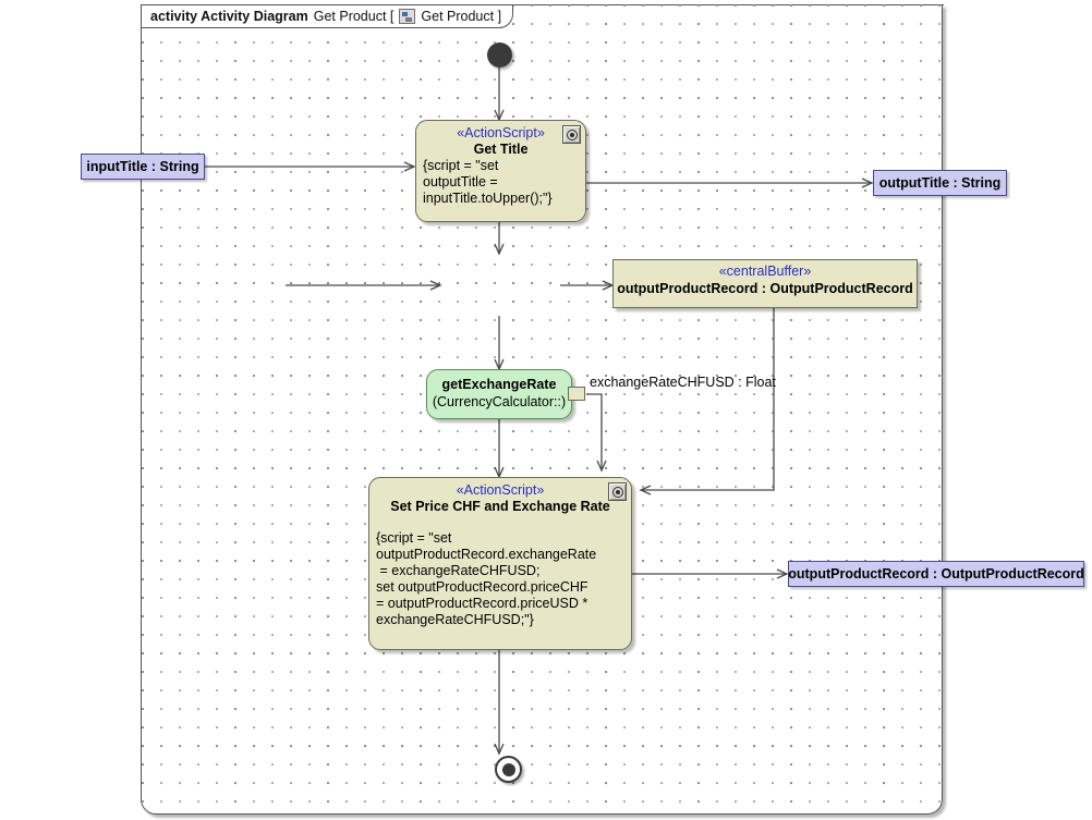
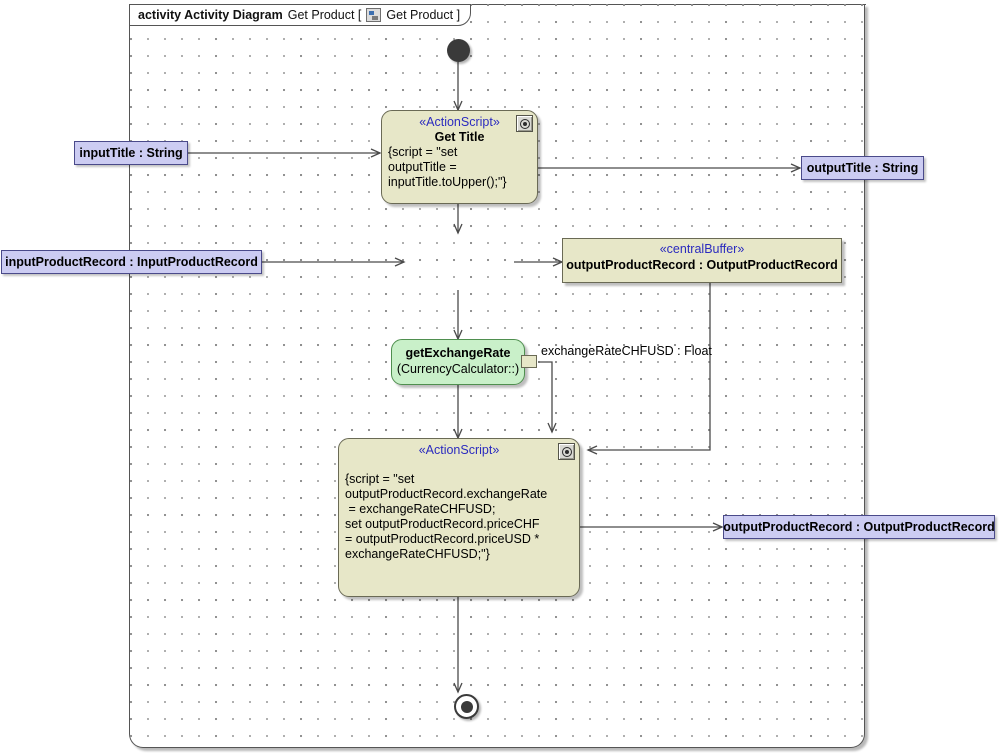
  activity Activity Diagram
  Get Product [
  Get Product ]
  «ActionScript»
  Get Title
  {script = "set
  outputTitle =
  inputTitle.toUpper();"}
  «centralBuffer»
  outputProductRecord : OutputProductRecord
  getExchangeRate
  (CurrencyCalculator::)
  exchangeRateCHFUSD : Float
  «ActionScript»
- Set Price CHF and Exchange Rate
  {script = "set
  outputProductRecord.exchangeRate
  = exchangeRateCHFUSD;
  set outputProductRecord.priceCHF
  = outputProductRecord.priceUSD *
  exchangeRateCHFUSD;"}
  inputTitle : String
+ inputProductRecord : InputProductRecord
  outputTitle : String
  outputProductRecord : OutputProductRecord
